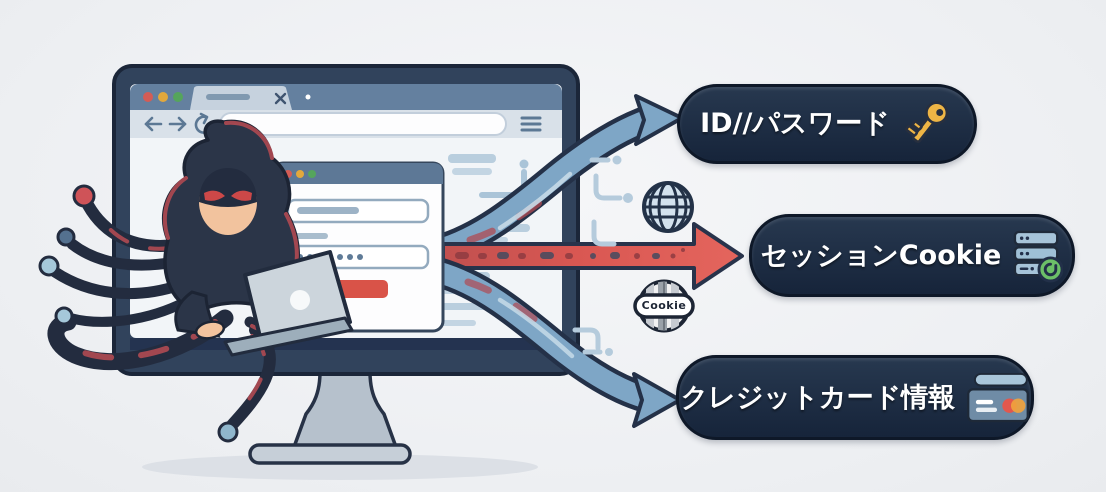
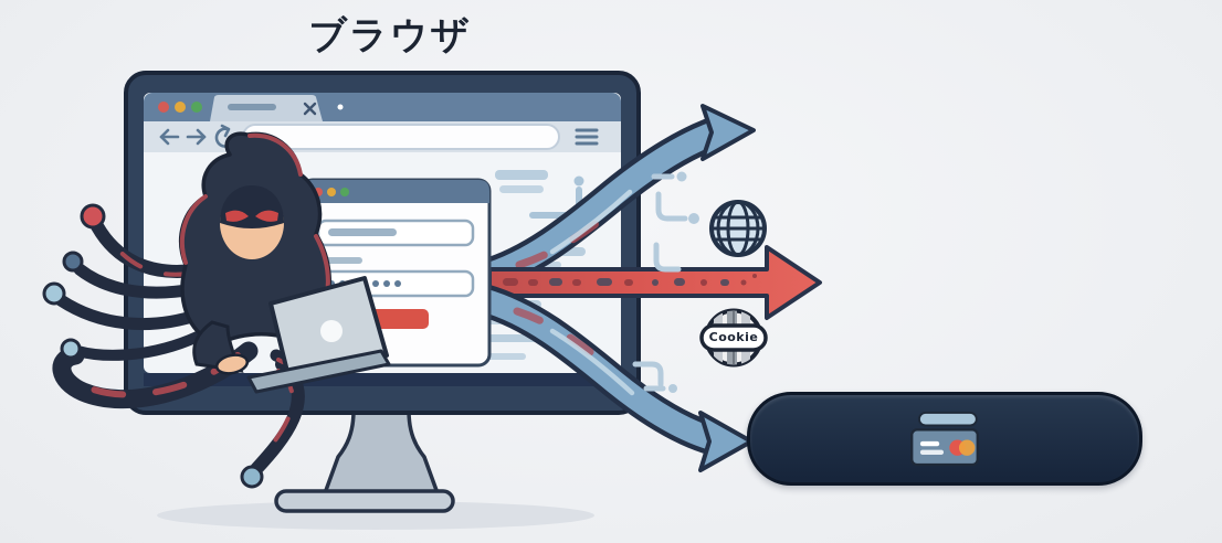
+ ブラウザ
  Cookie
- ID//パスワード
- セッションCookie
- クレジットカード情報
